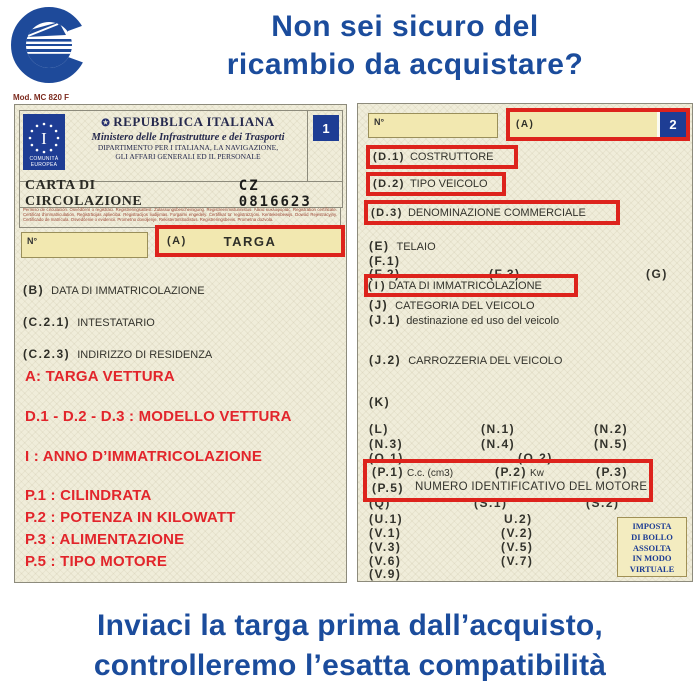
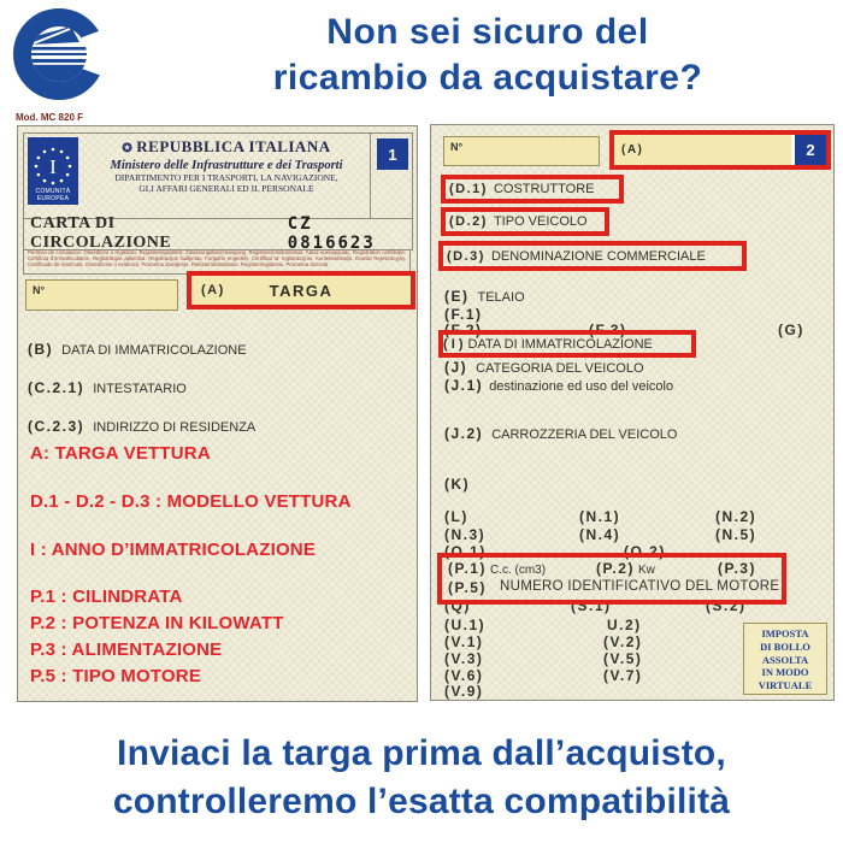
  Non sei sicuro del
  ricambio da acquistare?
  Mod. MC 820 F
  I
  ✪ REPUBBLICA ITALIANA
  Ministero delle Infrastrutture e dei Trasporti
- DIPARTIMENTO PER I ITALIANA, LA NAVIGAZIONE,
+ DIPARTIMENTO PER I TRASPORTI, LA NAVIGAZIONE,
  GLI AFFARI GENERALI ED IL PERSONALE
  1
  CARTA DI CIRCOLAZIONE
  CZ 0816623
  N°
  (A)
  TARGA
  (B) DATA DI IMMATRICOLAZIONE
  (C.2.1) INTESTATARIO
  (C.2.3) INDIRIZZO DI RESIDENZA
  A: TARGA VETTURA
  D.1 - D.2 - D.3 : MODELLO VETTURA
  I : ANNO D’IMMATRICOLAZIONE
  P.1 : CILINDRATA
  P.2 : POTENZA IN KILOWATT
  P.3 : ALIMENTAZIONE
  P.5 : TIPO MOTORE
  N°
  (A)
  2
  (E) TELAIO
  (F.1)
  (F.2)
  (F.3)
  (G)
  (J) CATEGORIA DEL VEICOLO
  (J.1) destinazione ed uso del veicolo
  (J.2) CARROZZERIA DEL VEICOLO
  (K)
  (L)
  (N.1)
  (N.2)
  (N.3)
  (N.4)
  (N.5)
  (O.1)
  (O.2)
  (Q)
  (S.1)
  (S.2)
  (U.1)
  U.2)
  (V.1)
  (V.2)
  (V.3)
  (V.5)
  (V.6)
  (V.7)
  (V.9)
  IMPOSTA
  DI BOLLO
  ASSOLTA
  IN MODO
  VIRTUALE
  (D.1)
  COSTRUTTORE
  (D.2)
  TIPO VEICOLO
  (D.3)
  DENOMINAZIONE COMMERCIALE
  ( I )
  DATA DI IMMATRICOLAZIONE
  (P.1) C.c. (cm3)
  (P.2) Kw
  (P.3)
  (P.5)
  NUMERO IDENTIFICATIVO DEL MOTORE
  Inviaci la targa prima dall’acquisto,
  controlleremo l’esatta compatibilità
